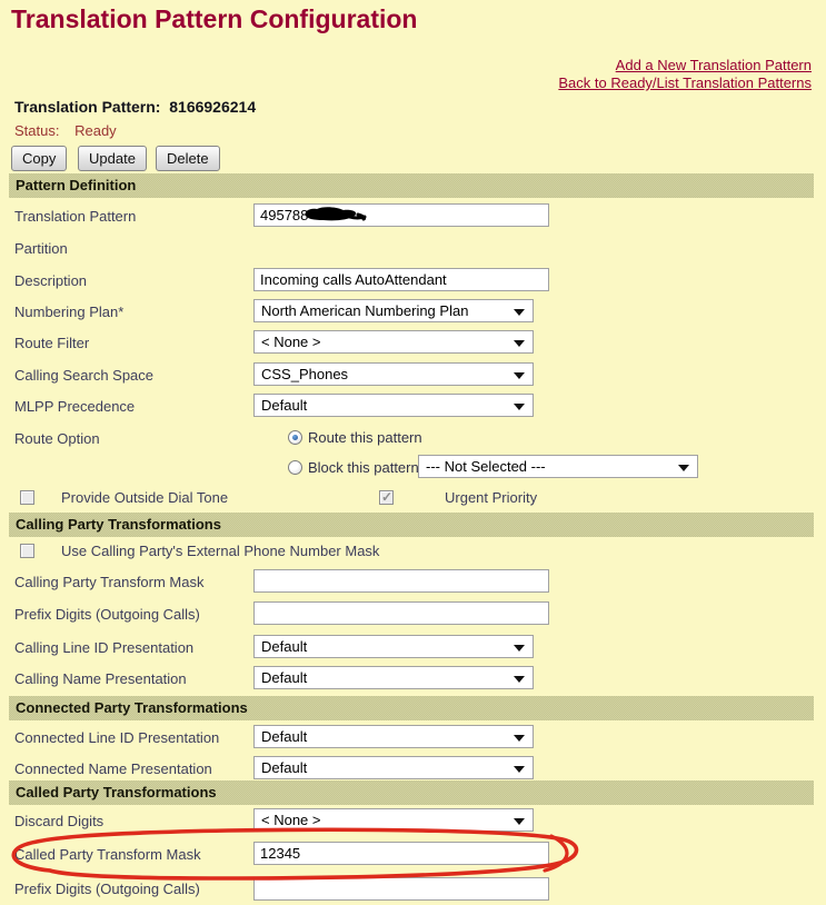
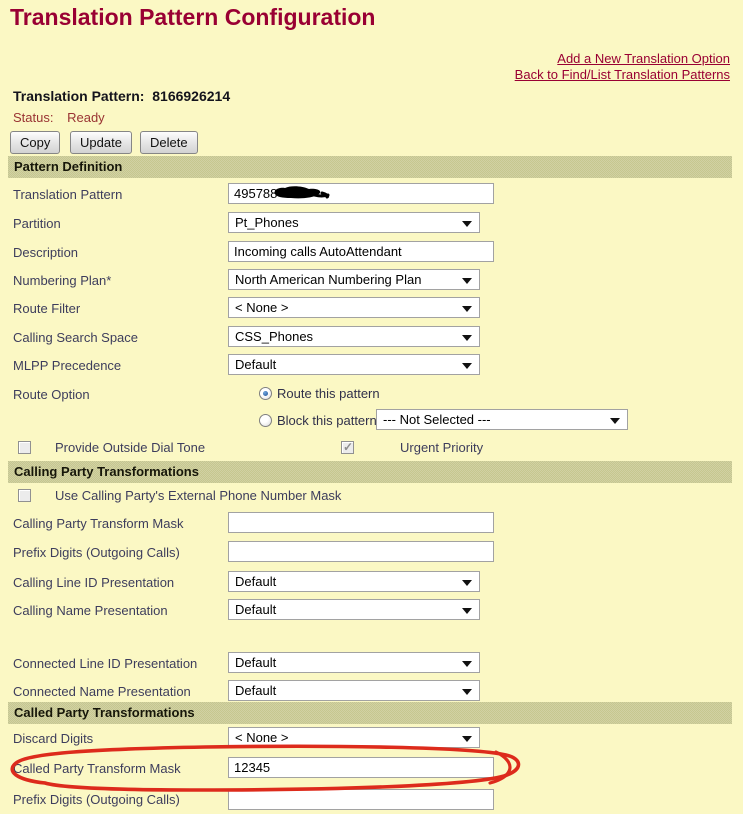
  Translation Pattern Configuration
- Add a New Translation Pattern
+ Add a New Translation Option
- Back to Ready/List Translation Patterns
+ Back to Find/List Translation Patterns
  Translation Pattern: 8166926214
  Status: Ready
  Copy
  Update
  Delete
  Pattern Definition
  Translation Pattern
  495788
  Partition
+ Pt_Phones
  Description
  Incoming calls AutoAttendant
  Numbering Plan*
  North American Numbering Plan
  Route Filter
  < None >
  Calling Search Space
  CSS_Phones
  MLPP Precedence
  Default
  Route Option
  Route this pattern
  Block this pattern
  --- Not Selected ---
  Provide Outside Dial Tone
  Urgent Priority
  Calling Party Transformations
  Use Calling Party's External Phone Number Mask
  Calling Party Transform Mask
  Prefix Digits (Outgoing Calls)
  Calling Line ID Presentation
  Default
  Calling Name Presentation
  Default
- Connected Party Transformations
  Connected Line ID Presentation
  Default
  Connected Name Presentation
  Default
  Called Party Transformations
  Discard Digits
  < None >
  Called Party Transform Mask
  12345
  Prefix Digits (Outgoing Calls)
